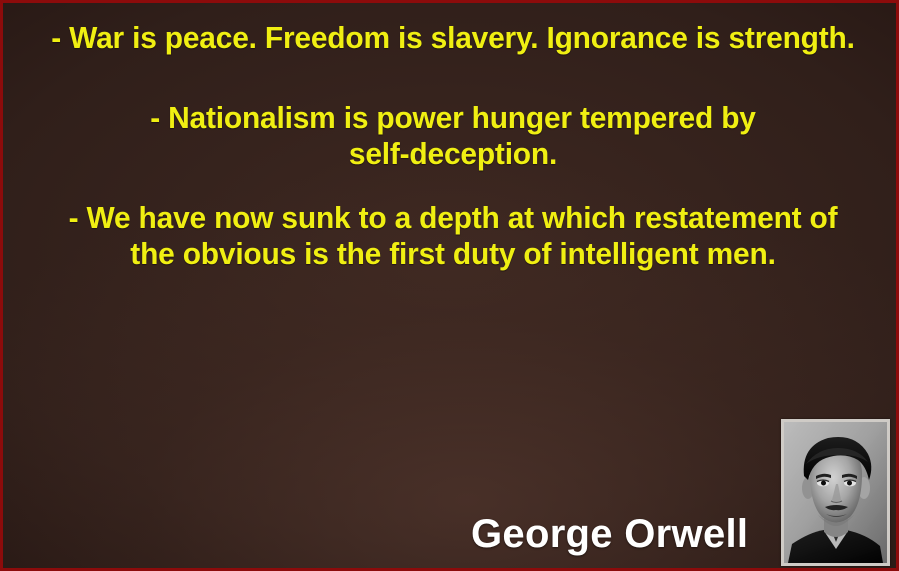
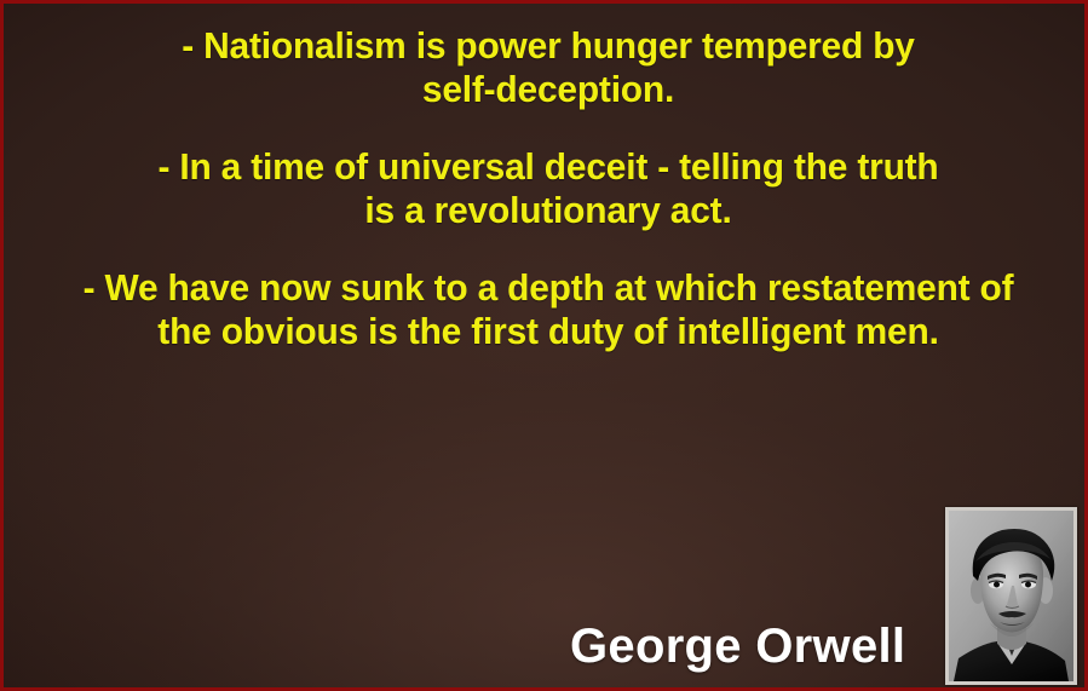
- - War is peace. Freedom is slavery. Ignorance is strength.
  - Nationalism is power hunger tempered by
  self-deception.
+ - In a time of universal deceit - telling the truth
+ is a revolutionary act.
  - We have now sunk to a depth at which restatement of
  the obvious is the first duty of intelligent men.
  George Orwell
